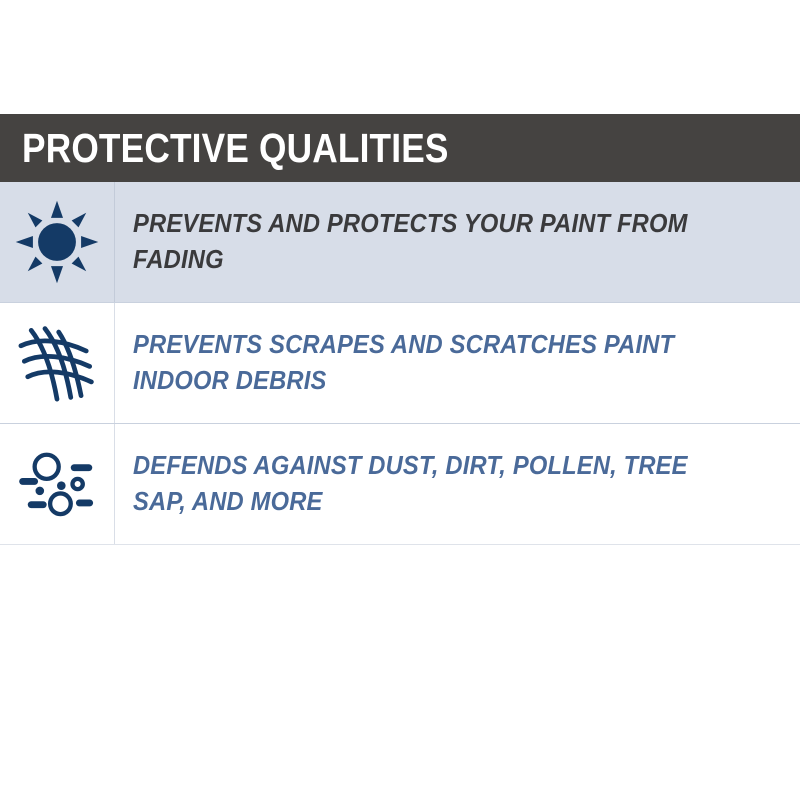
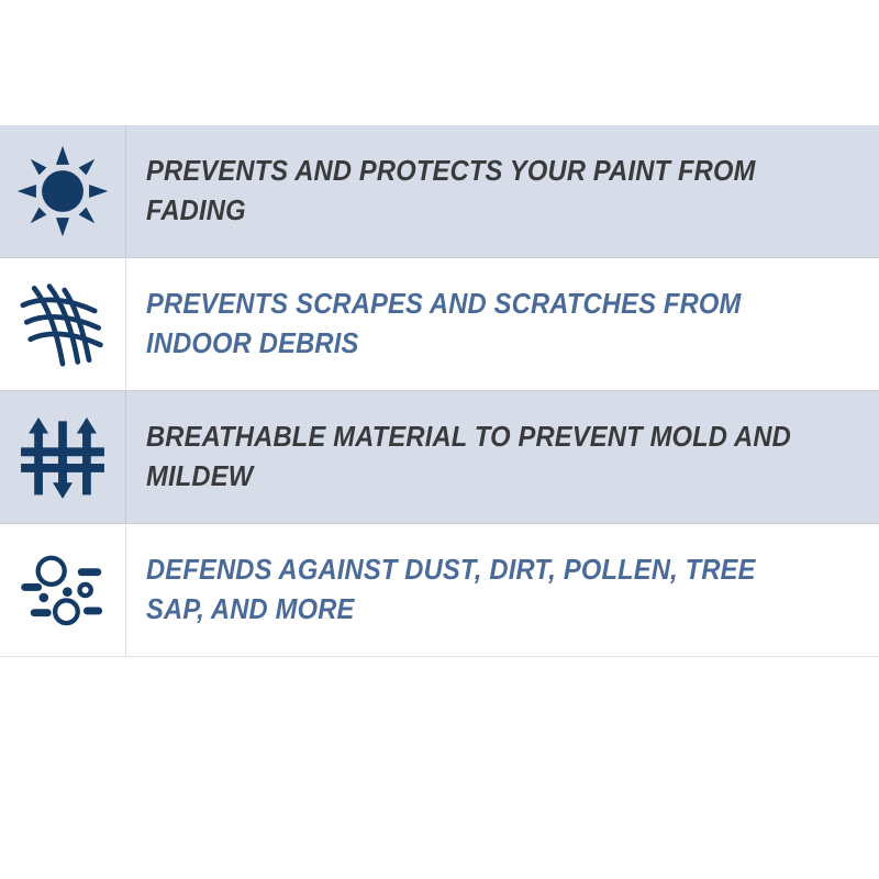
- PROTECTIVE QUALITIES
  PREVENTS AND PROTECTS YOUR PAINT FROM FADING
- PREVENTS SCRAPES AND SCRATCHES PAINT INDOOR DEBRIS
+ PREVENTS SCRAPES AND SCRATCHES FROM INDOOR DEBRIS
+ BREATHABLE MATERIAL TO PREVENT MOLD AND MILDEW
  DEFENDS AGAINST DUST, DIRT, POLLEN, TREE SAP, AND MORE
